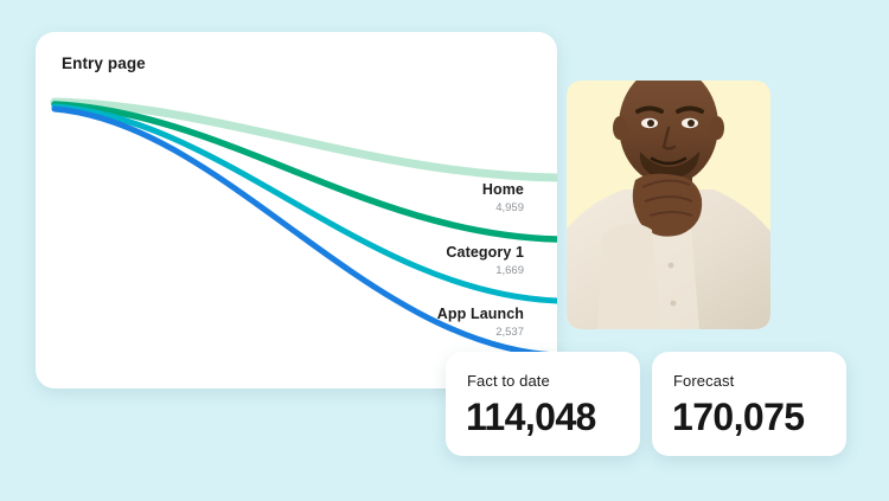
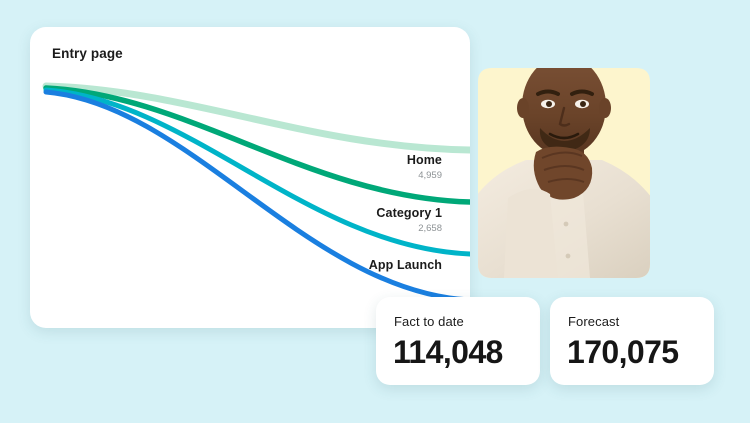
  Entry page
  Home
  4,959
  Category 1
- 1,669
+ 2,658
  App Launch
- 2,537
  Fact to date
  114,048
  Forecast
  170,075
